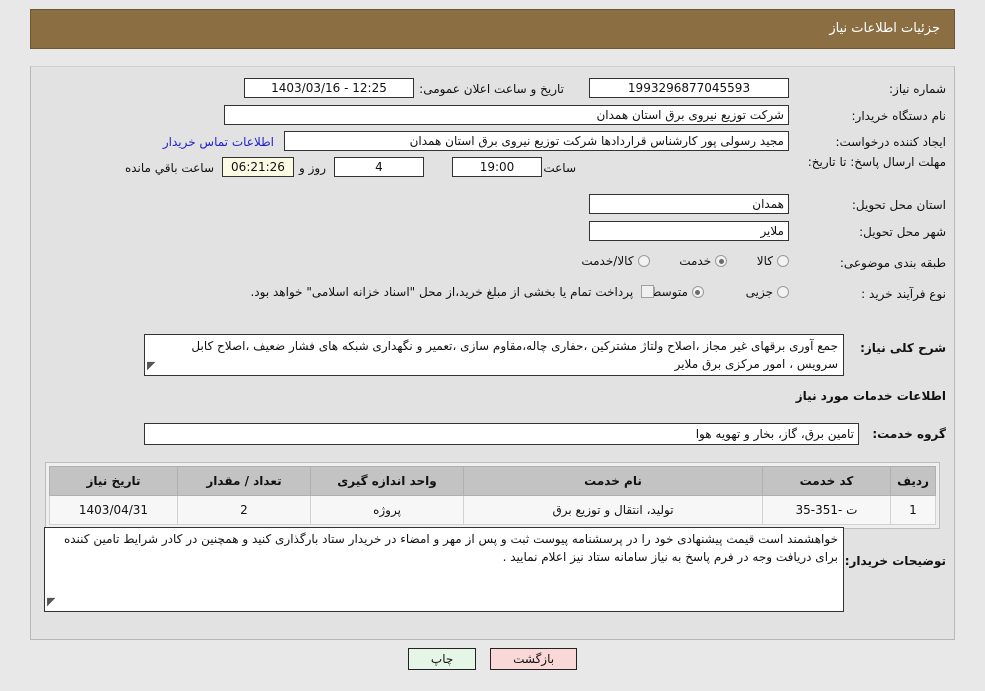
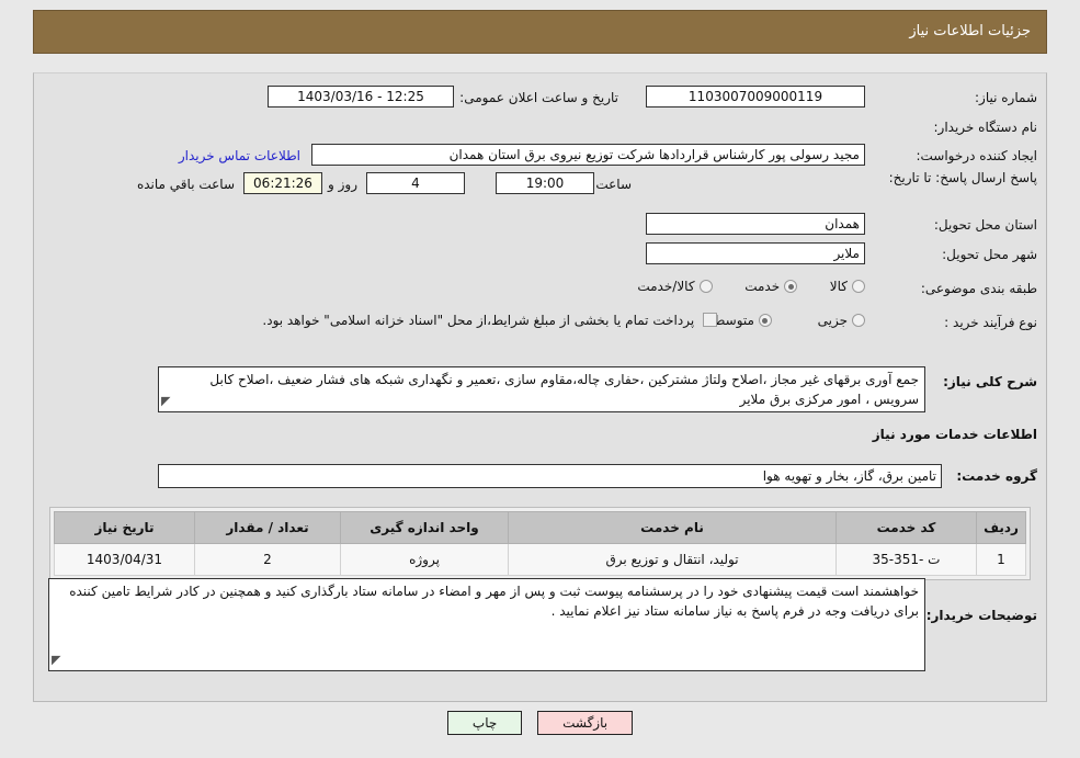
  جزئیات اطلاعات نیاز
  شماره نیاز:
- 1993296877045593
+ 1103007009000119
  تاریخ و ساعت اعلان عمومی:
  1403/03/16 - 12:25
  نام دستگاه خریدار:
- شرکت توزیع نیروی برق استان همدان
  ایجاد کننده درخواست:
  مجید رسولی پور کارشناس قراردادها شرکت توزیع نیروی برق استان همدان
  اطلاعات تماس خریدار
- مهلت ارسال پاسخ: تا تاریخ:
+ پاسخ ارسال پاسخ: تا تاریخ:
  ساعت
  19:00
  4
  روز و
  06:21:26
  ساعت باقي مانده
  استان محل تحویل:
  همدان
  شهر محل تحویل:
  ملایر
  طبقه بندی موضوعی:
  کالا خدمت کالا/خدمت
  نوع فرآیند خرید :
  جزیی متوسط
- پرداخت تمام یا بخشی از مبلغ خرید،از محل "اسناد خزانه اسلامی" خواهد بود.
+ پرداخت تمام یا بخشی از مبلغ شرایط،از محل "اسناد خزانه اسلامی" خواهد بود.
  شرح کلی نیاز:
  جمع آوری برقهای غیر مجاز ،اصلاح ولتاژ مشترکین ،حفاری چاله،مقاوم سازی ،تعمیر و نگهداری شبکه های فشار ضعیف ،اصلاح کابل سرویس ، امور مرکزی برق ملایر
  اطلاعات خدمات مورد نیاز
  گروه خدمت:
  تامین برق، گاز، بخار و تهویه هوا
  ردیف	کد خدمت	نام خدمت	واحد اندازه گیری	تعداد / مقدار	تاریخ نیاز
  1	ت -351-35	تولید، انتقال و توزیع برق	پروژه	2	1403/04/31
  توضیحات خریدار:
- خواهشمند است قیمت پیشنهادی خود را در پرسشنامه پیوست ثبت و پس از مهر و امضاء در خریدار ستاد بارگذاری کنید و همچنین در کادر شرایط تامین کننده برای دریافت وجه در فرم پاسخ به نیاز سامانه ستاد نیز اعلام نمایید .
+ خواهشمند است قیمت پیشنهادی خود را در پرسشنامه پیوست ثبت و پس از مهر و امضاء در سامانه ستاد بارگذاری کنید و همچنین در کادر شرایط تامین کننده برای دریافت وجه در فرم پاسخ به نیاز سامانه ستاد نیز اعلام نمایید .
  بازگشت چاپ
